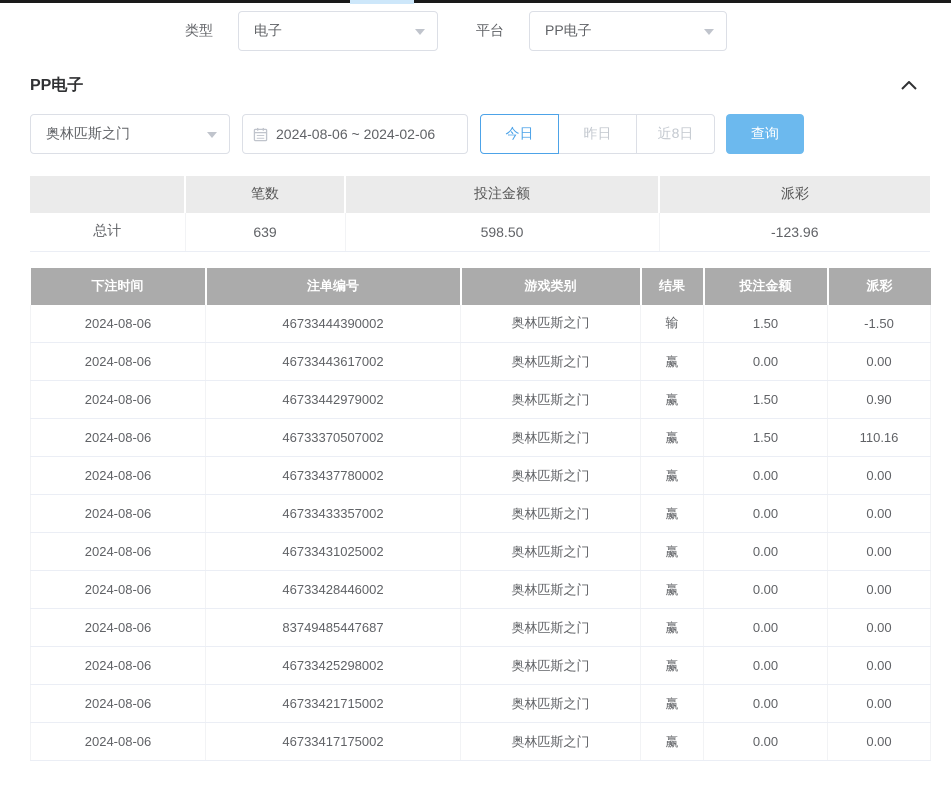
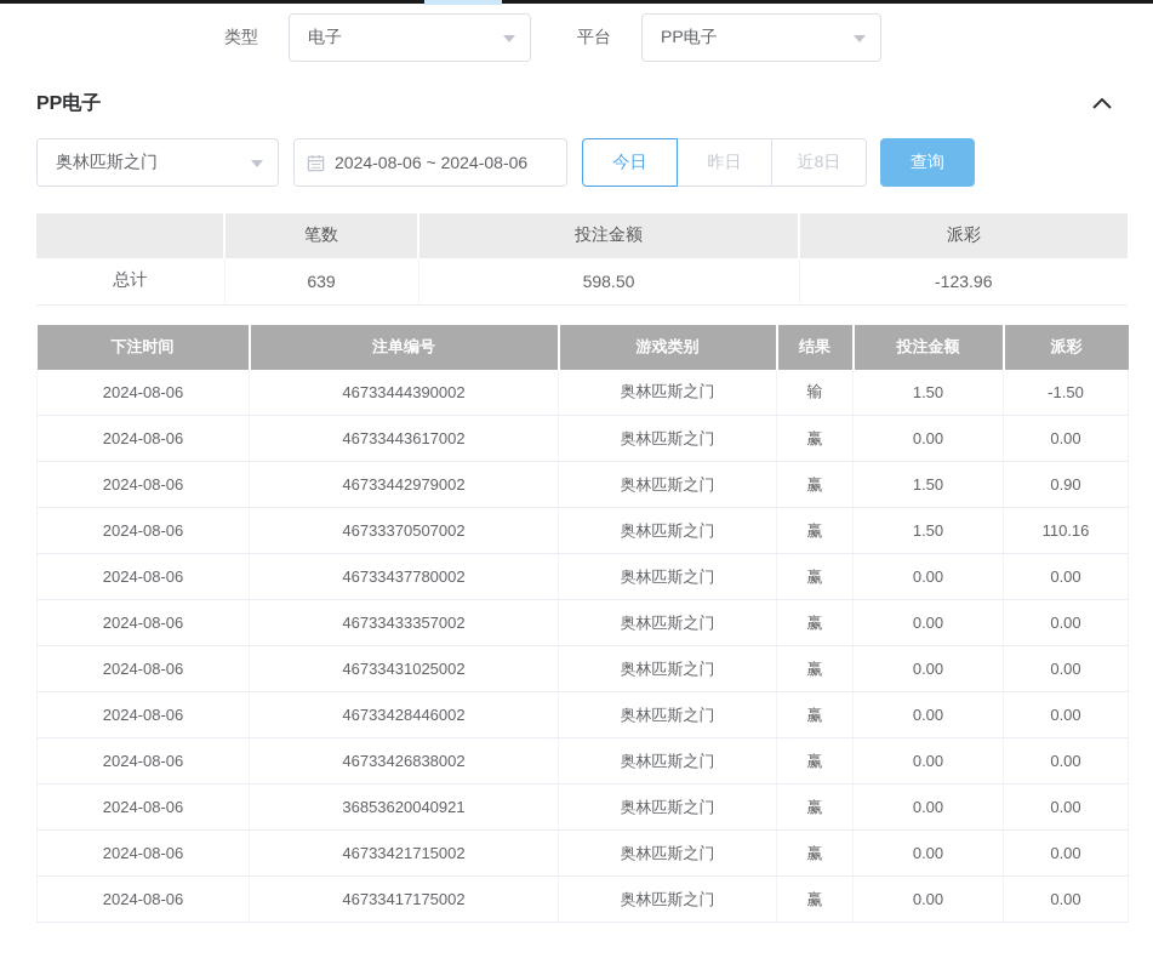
  类型
  电子
  平台
  PP电子
  PP电子
  奥林匹斯之门
- 2024-08-06 ~ 2024-02-06
+ 2024-08-06 ~ 2024-08-06
  今日
  昨日
  近8日
  查询
  	笔数	投注金额	派彩
  总计	639	598.50	-123.96
  下注时间	注单编号	游戏类别	结果	投注金额	派彩
  2024-08-06	46733444390002	奥林匹斯之门	输	1.50	-1.50
  2024-08-06	46733443617002	奥林匹斯之门	赢	0.00	0.00
  2024-08-06	46733442979002	奥林匹斯之门	赢	1.50	0.90
  2024-08-06	46733370507002	奥林匹斯之门	赢	1.50	110.16
  2024-08-06	46733437780002	奥林匹斯之门	赢	0.00	0.00
  2024-08-06	46733433357002	奥林匹斯之门	赢	0.00	0.00
  2024-08-06	46733431025002	奥林匹斯之门	赢	0.00	0.00
  2024-08-06	46733428446002	奥林匹斯之门	赢	0.00	0.00
- 2024-08-06	83749485447687	奥林匹斯之门	赢	0.00	0.00
+ 2024-08-06	46733426838002	奥林匹斯之门	赢	0.00	0.00
- 2024-08-06	46733425298002	奥林匹斯之门	赢	0.00	0.00
+ 2024-08-06	36853620040921	奥林匹斯之门	赢	0.00	0.00
  2024-08-06	46733421715002	奥林匹斯之门	赢	0.00	0.00
  2024-08-06	46733417175002	奥林匹斯之门	赢	0.00	0.00
